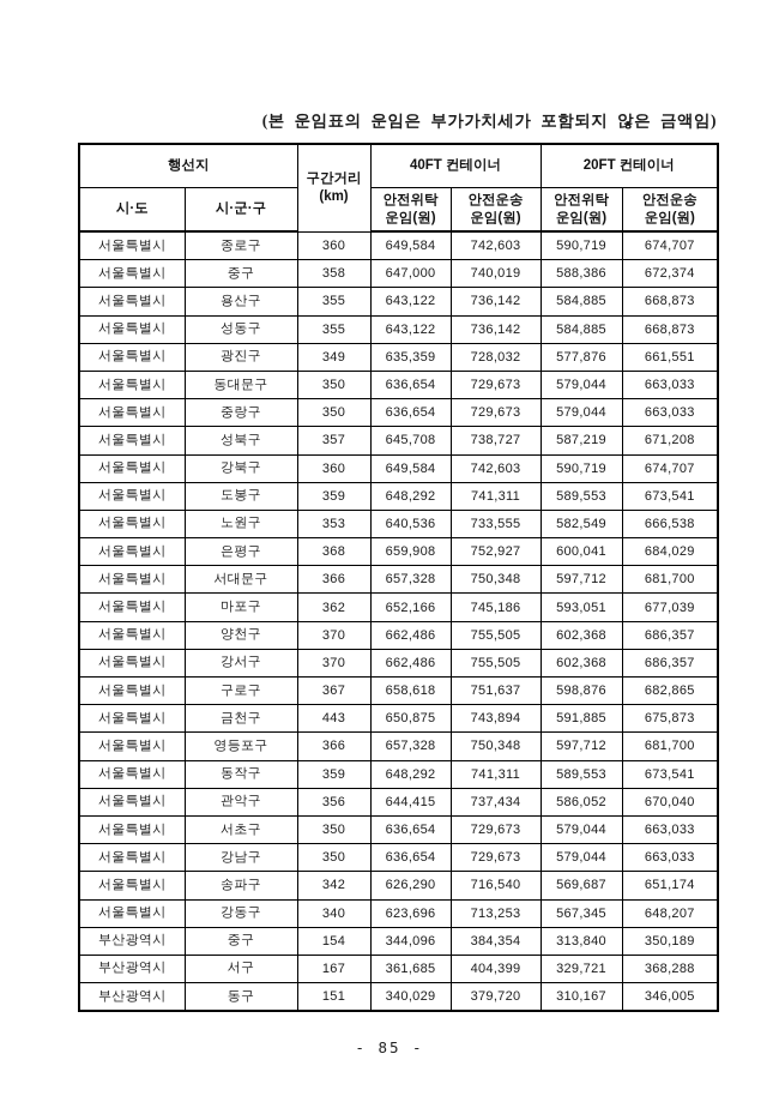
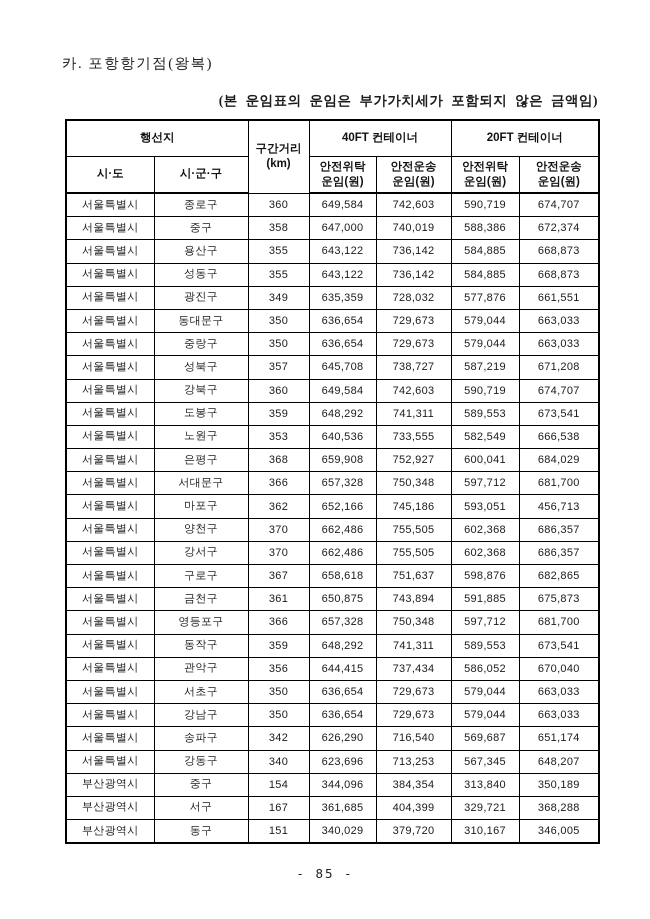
+ 카. 포항항기점(왕복)
  (본 운임표의 운임은 부가가치세가 포함되지 않은 금액임)
  행선지	구간거리 (km)	40FT 컨테이너	20FT 컨테이너
  시·도	시·군·구	안전위탁 운임(원)	안전운송 운임(원)	안전위탁 운임(원)	안전운송 운임(원)
  서울특별시	종로구	360	649,584	742,603	590,719	674,707
  서울특별시	중구	358	647,000	740,019	588,386	672,374
  서울특별시	용산구	355	643,122	736,142	584,885	668,873
  서울특별시	성동구	355	643,122	736,142	584,885	668,873
  서울특별시	광진구	349	635,359	728,032	577,876	661,551
  서울특별시	동대문구	350	636,654	729,673	579,044	663,033
  서울특별시	중랑구	350	636,654	729,673	579,044	663,033
  서울특별시	성북구	357	645,708	738,727	587,219	671,208
  서울특별시	강북구	360	649,584	742,603	590,719	674,707
  서울특별시	도봉구	359	648,292	741,311	589,553	673,541
  서울특별시	노원구	353	640,536	733,555	582,549	666,538
  서울특별시	은평구	368	659,908	752,927	600,041	684,029
  서울특별시	서대문구	366	657,328	750,348	597,712	681,700
- 서울특별시	마포구	362	652,166	745,186	593,051	677,039
+ 서울특별시	마포구	362	652,166	745,186	593,051	456,713
  서울특별시	양천구	370	662,486	755,505	602,368	686,357
  서울특별시	강서구	370	662,486	755,505	602,368	686,357
  서울특별시	구로구	367	658,618	751,637	598,876	682,865
- 서울특별시	금천구	443	650,875	743,894	591,885	675,873
+ 서울특별시	금천구	361	650,875	743,894	591,885	675,873
  서울특별시	영등포구	366	657,328	750,348	597,712	681,700
  서울특별시	동작구	359	648,292	741,311	589,553	673,541
  서울특별시	관악구	356	644,415	737,434	586,052	670,040
  서울특별시	서초구	350	636,654	729,673	579,044	663,033
  서울특별시	강남구	350	636,654	729,673	579,044	663,033
  서울특별시	송파구	342	626,290	716,540	569,687	651,174
  서울특별시	강동구	340	623,696	713,253	567,345	648,207
  부산광역시	중구	154	344,096	384,354	313,840	350,189
  부산광역시	서구	167	361,685	404,399	329,721	368,288
  부산광역시	동구	151	340,029	379,720	310,167	346,005
  - 85 -
